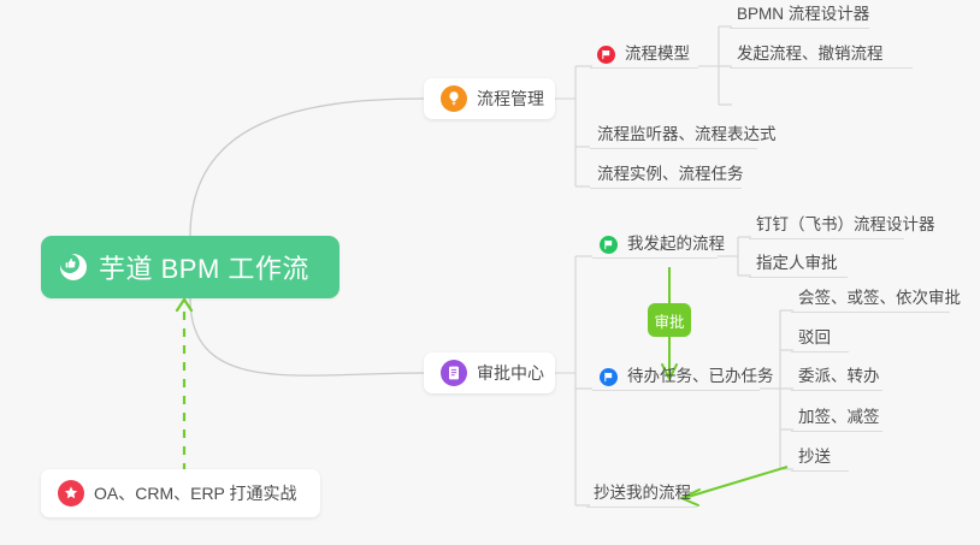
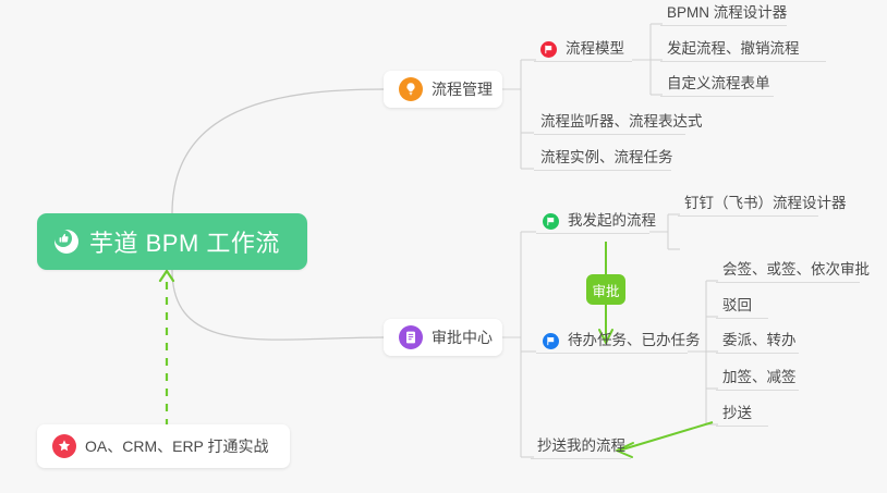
  芋道 BPM 工作流
  OA、CRM、ERP 打通实战
  流程管理
  流程模型
  流程监听器、流程表达式
  流程实例、流程任务
  BPMN 流程设计器
  发起流程、撤销流程
+ 自定义流程表单
  审批中心
  我发起的流程
  钉钉（飞书）流程设计器
- 指定人审批
  待办任务、已办任务
  会签、或签、依次审批
  驳回
  委派、转办
  加签、减签
  抄送
  抄送我的流程
  审批
